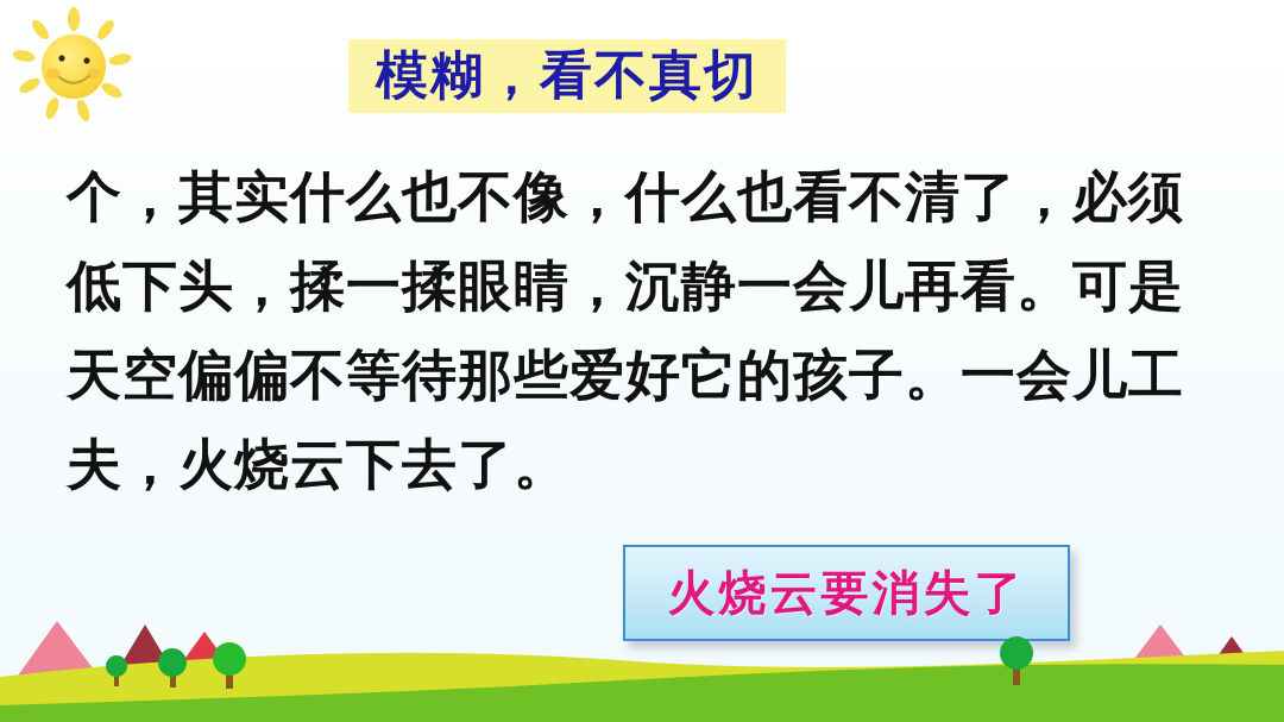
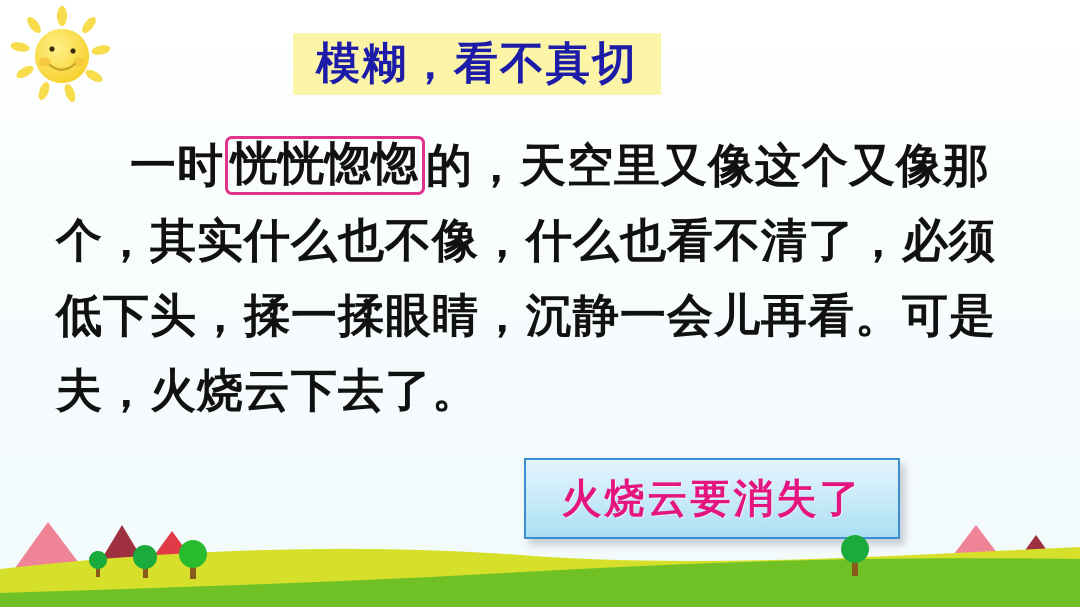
  模糊，看不真切
+ 一时
+ 恍恍惚惚
+ 的，天空里又像这个又像那
  个，其实什么也不像，什么也看不清了，必须
  低下头，揉一揉眼睛，沉静一会儿再看。可是
- 天空偏偏不等待那些爱好它的孩子。一会儿工
  夫，火烧云下去了。
  火烧云要消失了
